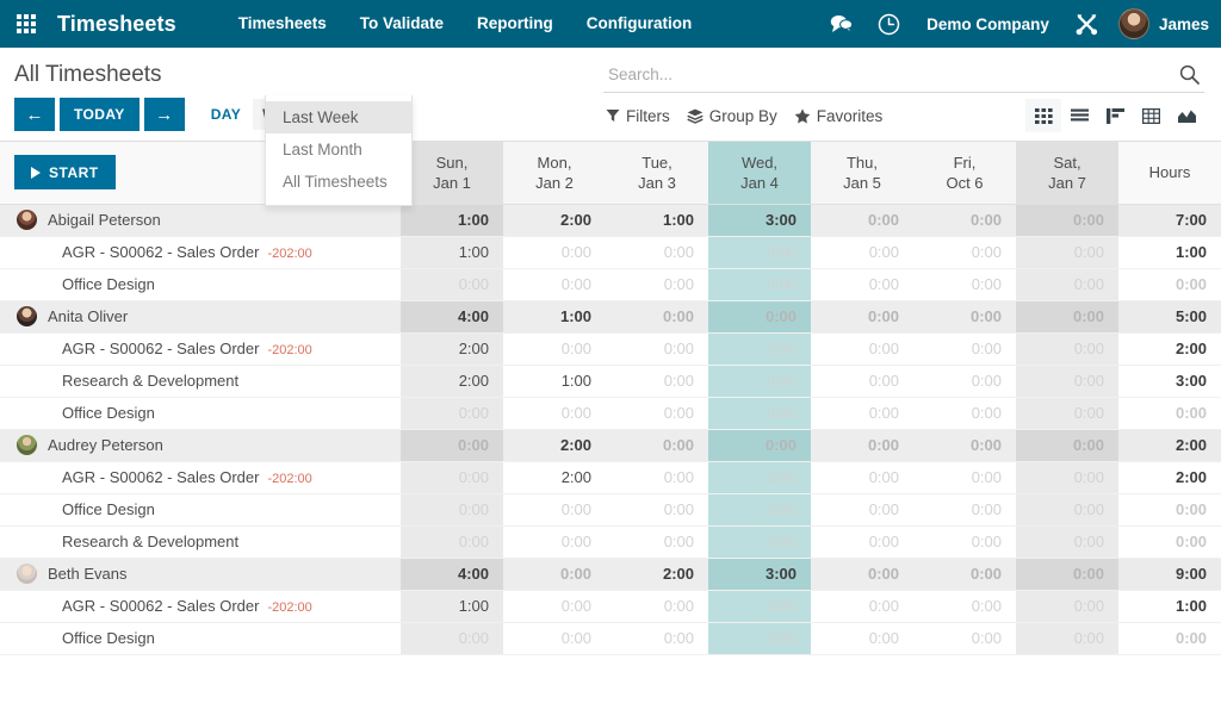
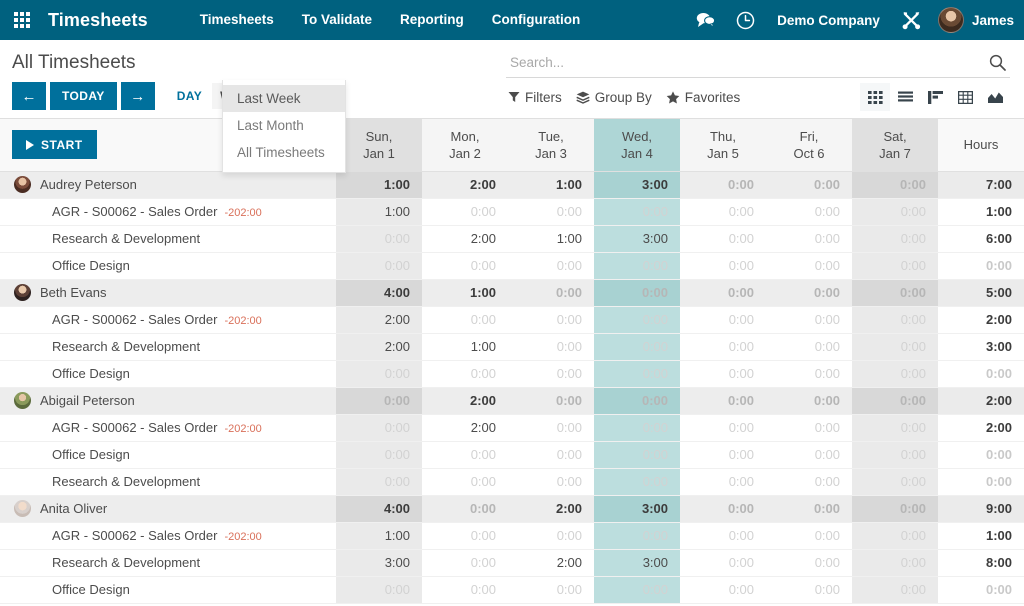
  Timesheets
  Timesheets
  To Validate
  Reporting
  Configuration
  Demo Company
  James
  All Timesheets
  ←
  TODAY
  →
  DAY
  Search...
  Filters
  Group By
  Favorites
  Last Week
  Last Month
  All Timesheets
  START	Sun,Jan 1	Mon,Jan 2	Tue,Jan 3	Wed,Jan 4	Thu,Jan 5	Fri,Oct 6	Sat,Jan 7	Hours
- Abigail Peterson	1:00	2:00	1:00	3:00	0:00	0:00	0:00	7:00
+ Audrey Peterson	1:00	2:00	1:00	3:00	0:00	0:00	0:00	7:00
  AGR - S00062 - Sales Order -202:00	1:00	0:00	0:00		0:00	0:00	0:00	1:00
+ Research & Development	0:00	2:00	1:00	3:00	0:00	0:00	0:00	6:00
  Office Design	0:00	0:00	0:00		0:00	0:00	0:00	0:00
- Anita Oliver	4:00	1:00	0:00	0:00	0:00	0:00	0:00	5:00
+ Beth Evans	4:00	1:00	0:00	0:00	0:00	0:00	0:00	5:00
  AGR - S00062 - Sales Order -202:00	2:00	0:00	0:00		0:00	0:00	0:00	2:00
  Research & Development	2:00	1:00	0:00		0:00	0:00	0:00	3:00
  Office Design	0:00	0:00	0:00		0:00	0:00	0:00	0:00
- Audrey Peterson	0:00	2:00	0:00	0:00	0:00	0:00	0:00	2:00
+ Abigail Peterson	0:00	2:00	0:00	0:00	0:00	0:00	0:00	2:00
  AGR - S00062 - Sales Order -202:00	0:00	2:00	0:00		0:00	0:00	0:00	2:00
  Office Design	0:00	0:00	0:00		0:00	0:00	0:00	0:00
  Research & Development	0:00	0:00	0:00		0:00	0:00	0:00	0:00
- Beth Evans	4:00	0:00	2:00	3:00	0:00	0:00	0:00	9:00
+ Anita Oliver	4:00	0:00	2:00	3:00	0:00	0:00	0:00	9:00
  AGR - S00062 - Sales Order -202:00	1:00	0:00	0:00		0:00	0:00	0:00	1:00
+ Research & Development	3:00	0:00	2:00	3:00	0:00	0:00	0:00	8:00
  Office Design	0:00	0:00	0:00		0:00	0:00	0:00	0:00
